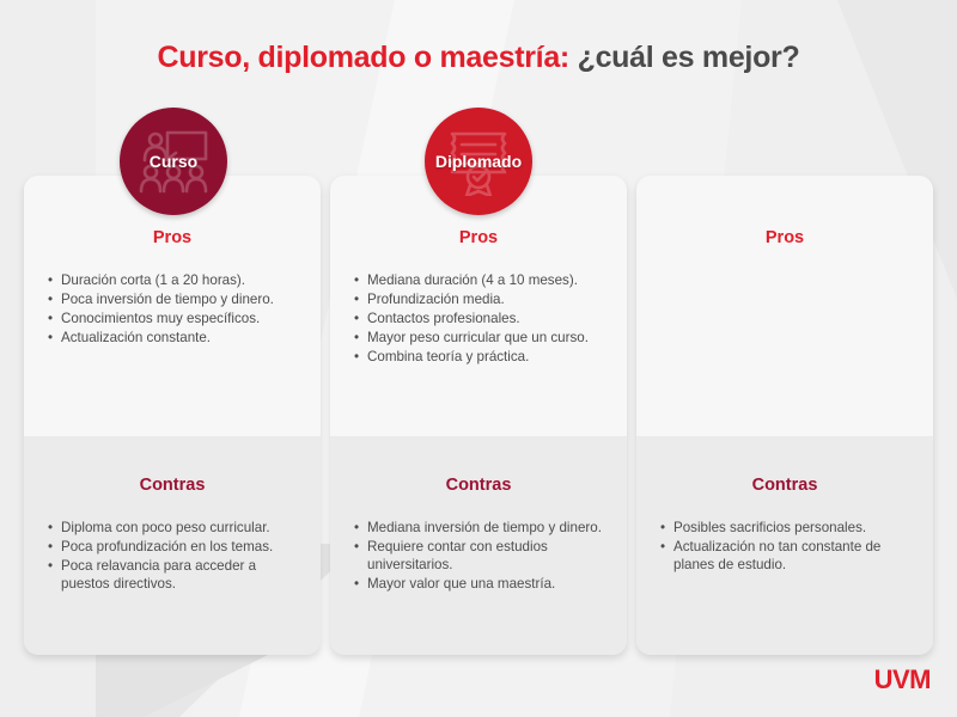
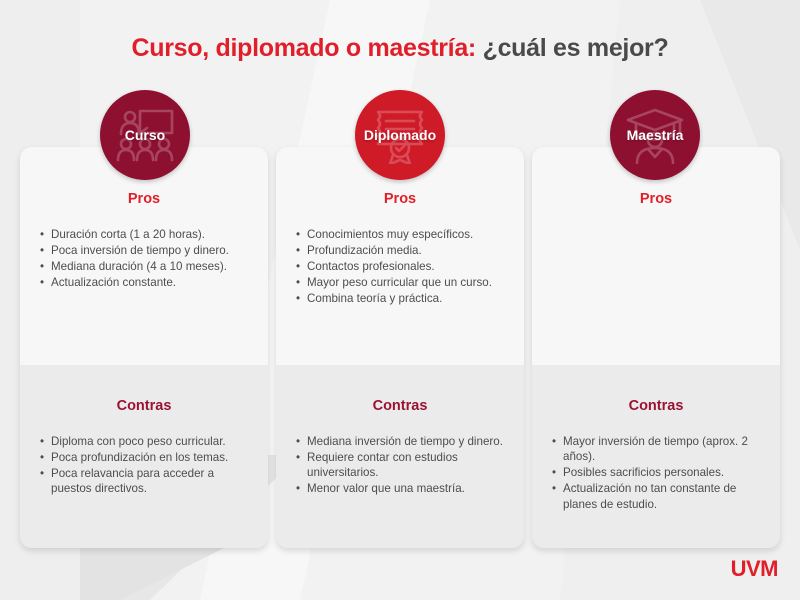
  Curso, diplomado o maestría: ¿cuál es mejor?
  Pros
  Duración corta (1 a 20 horas).
  Poca inversión de tiempo y dinero.
- Conocimientos muy específicos.
+ Mediana duración (4 a 10 meses).
  Actualización constante.
  Contras
  Diploma con poco peso curricular.
  Poca profundización en los temas.
  Poca relavancia para acceder a puestos directivos.
  Pros
- Mediana duración (4 a 10 meses).
+ Conocimientos muy específicos.
  Profundización media.
  Contactos profesionales.
  Mayor peso curricular que un curso.
  Combina teoría y práctica.
  Contras
  Mediana inversión de tiempo y dinero.
  Requiere contar con estudios universitarios.
- Mayor valor que una maestría.
+ Menor valor que una maestría.
  Pros
  Contras
+ Mayor inversión de tiempo (aprox. 2 años).
  Posibles sacrificios personales.
  Actualización no tan constante de planes de estudio.
  Curso
  Diplomado
+ Maestría
  UVM
